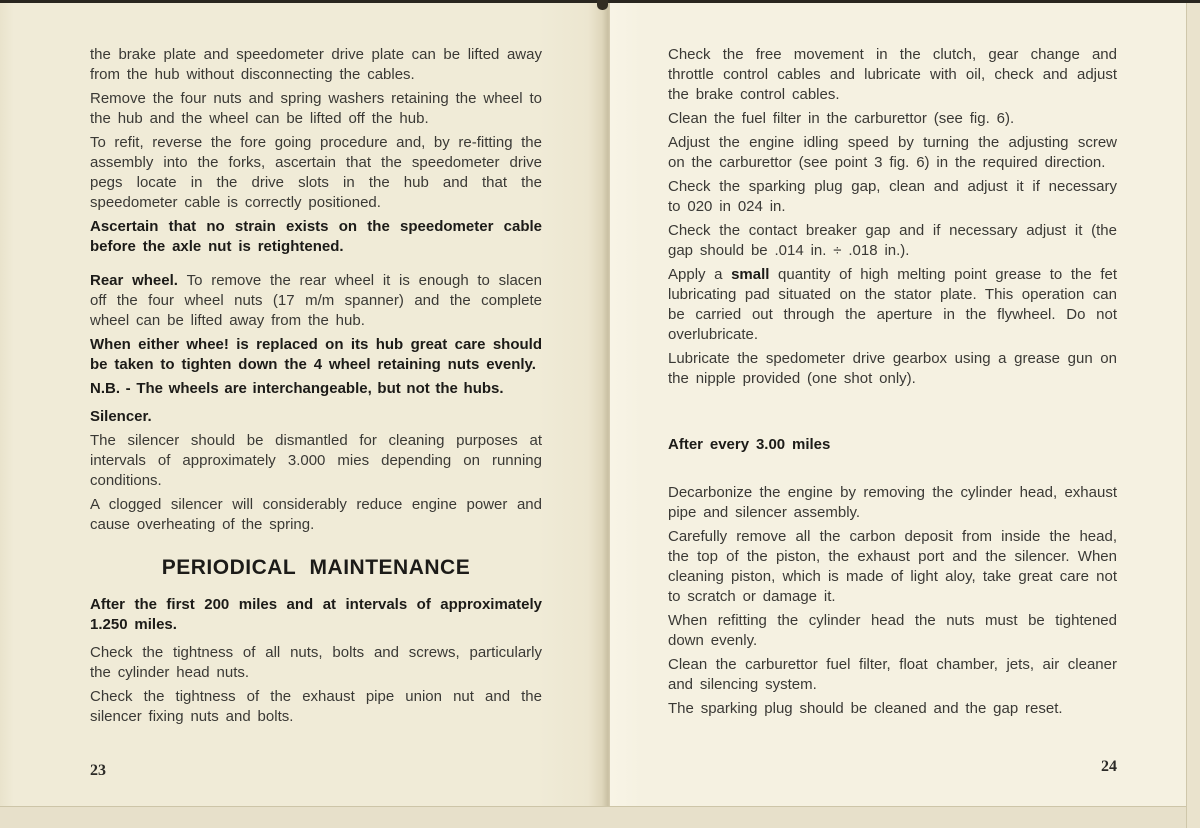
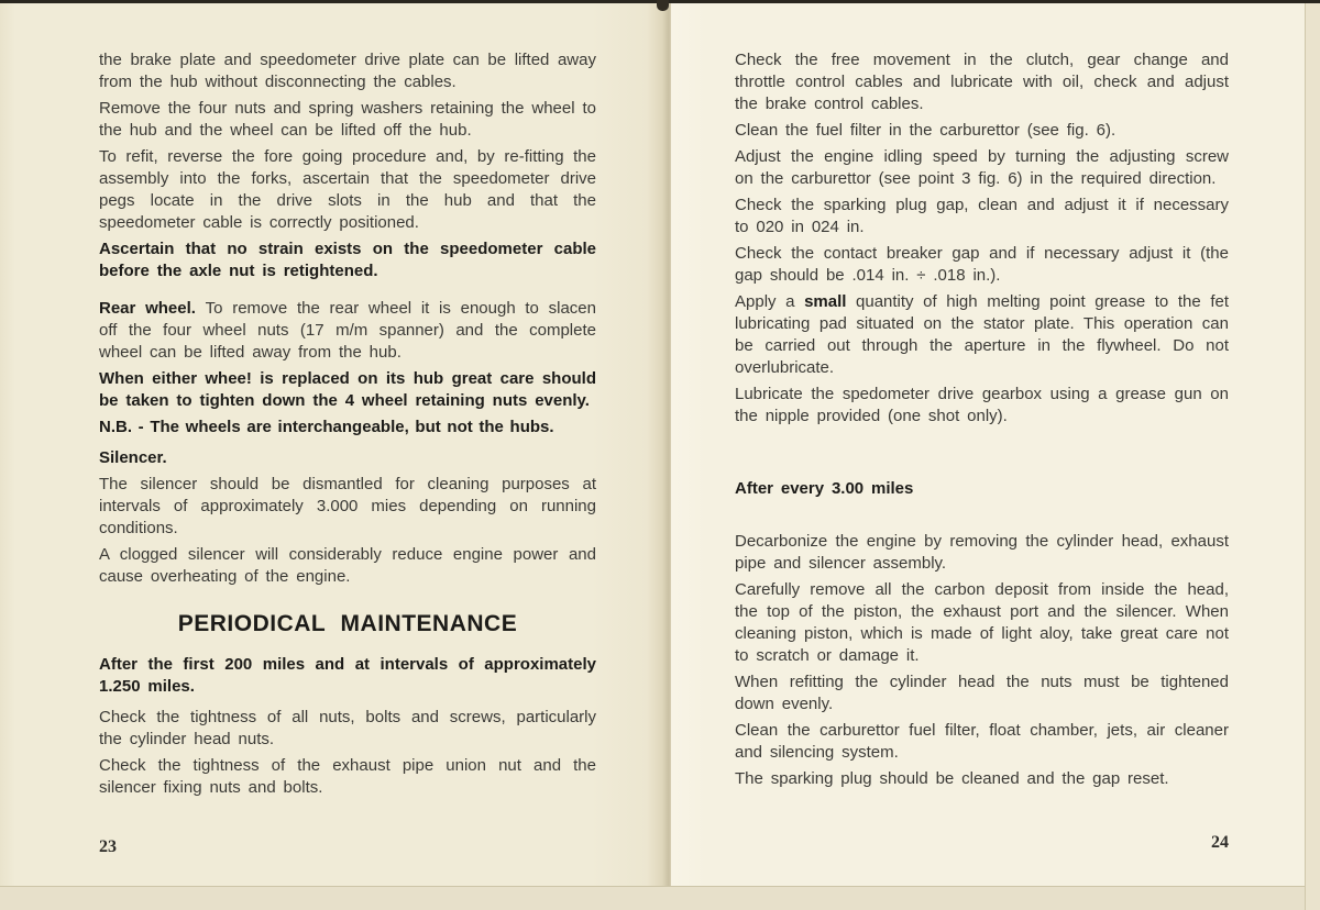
  the brake plate and speedometer drive plate can be lifted away from the hub without disconnecting the cables.
  Remove the four nuts and spring washers retaining the wheel to the hub and the wheel can be lifted off the hub.
  To refit, reverse the fore going procedure and, by re-fitting the assembly into the forks, ascertain that the speedometer drive pegs locate in the drive slots in the hub and that the speedometer cable is correctly positioned.
  Ascertain that no strain exists on the speedometer cable before the axle nut is retightened.
  Rear wheel. To remove the rear wheel it is enough to slacen off the four wheel nuts (17 m/m spanner) and the complete wheel can be lifted away from the hub.
  When either whee! is replaced on its hub great care should be taken to tighten down the 4 wheel retaining nuts evenly.
  N.B. - The wheels are interchangeable, but not the hubs.
  Silencer.
  The silencer should be dismantled for cleaning purposes at intervals of approximately 3.000 mies depending on running conditions.
- A clogged silencer will considerably reduce engine power and cause overheating of the spring.
+ A clogged silencer will considerably reduce engine power and cause overheating of the engine.
  PERIODICAL MAINTENANCE
  After the first 200 miles and at intervals of approximately 1.250 miles.
  Check the tightness of all nuts, bolts and screws, particularly the cylinder head nuts.
  Check the tightness of the exhaust pipe union nut and the silencer fixing nuts and bolts.
  Check the free movement in the clutch, gear change and throttle control cables and lubricate with oil, check and adjust the brake control cables.
  Clean the fuel filter in the carburettor (see fig. 6).
  Adjust the engine idling speed by turning the adjusting screw on the carburettor (see point 3 fig. 6) in the required direction.
  Check the sparking plug gap, clean and adjust it if necessary to 020 in 024 in.
  Check the contact breaker gap and if necessary adjust it (the gap should be .014 in. ÷ .018 in.).
  Apply a small quantity of high melting point grease to the fet lubricating pad situated on the stator plate. This operation can be carried out through the aperture in the flywheel. Do not overlubricate.
  Lubricate the spedometer drive gearbox using a grease gun on the nipple provided (one shot only).
  After every 3.00 miles
  Decarbonize the engine by removing the cylinder head, exhaust pipe and silencer assembly.
  Carefully remove all the carbon deposit from inside the head, the top of the piston, the exhaust port and the silencer. When cleaning piston, which is made of light aloy, take great care not to scratch or damage it.
  When refitting the cylinder head the nuts must be tightened down evenly.
  Clean the carburettor fuel filter, float chamber, jets, air cleaner and silencing system.
  The sparking plug should be cleaned and the gap reset.
  23
  24
